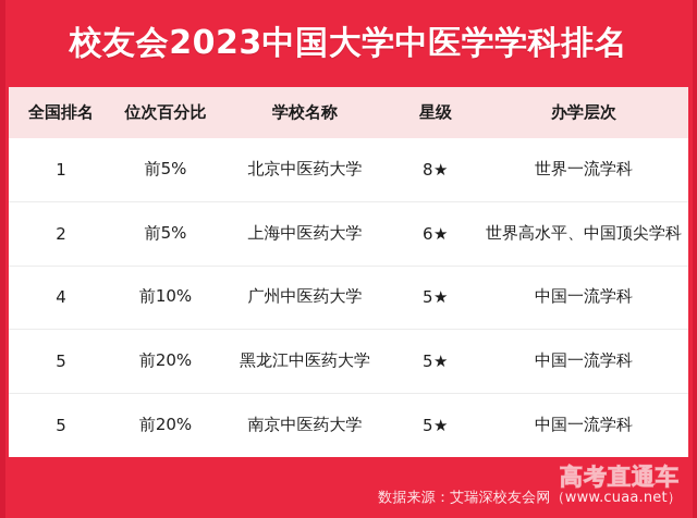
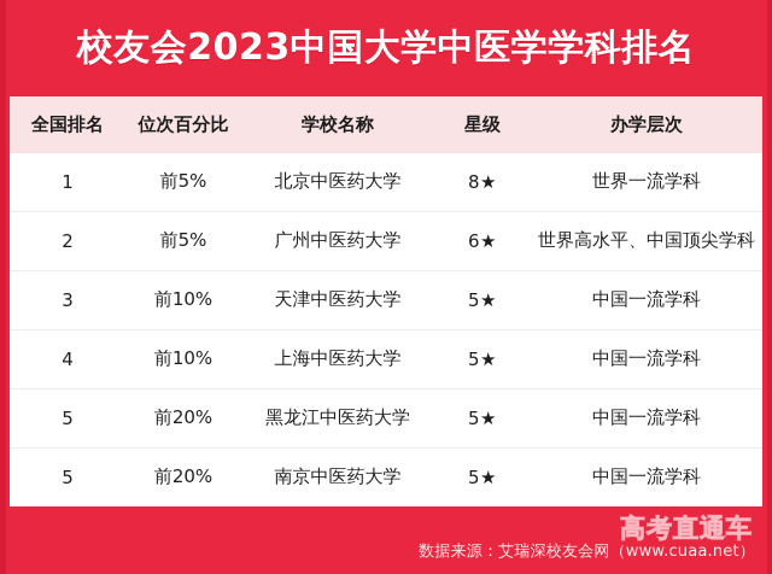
  校友会2023中国大学中医学学科排名
  全国排名	位次百分比	学校名称	星级	办学层次
  1	前5%	北京中医药大学	8★	世界一流学科
- 2	前5%	上海中医药大学	6★	世界高水平、中国顶尖学科
+ 2	前5%	广州中医药大学	6★	世界高水平、中国顶尖学科
+ 3	前10%	天津中医药大学	5★	中国一流学科
- 4	前10%	广州中医药大学	5★	中国一流学科
+ 4	前10%	上海中医药大学	5★	中国一流学科
  5	前20%	黑龙江中医药大学	5★	中国一流学科
  5	前20%	南京中医药大学	5★	中国一流学科
  高考直通车
  数据来源：艾瑞深校友会网（www.cuaa.net）
